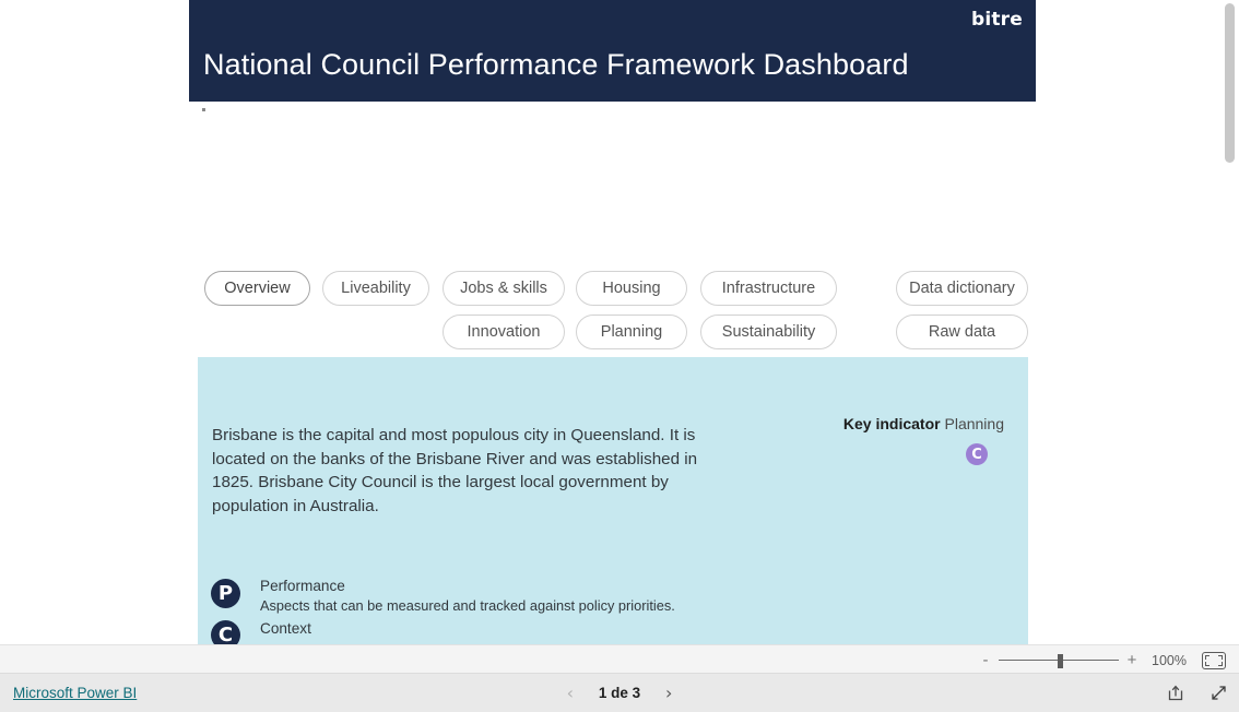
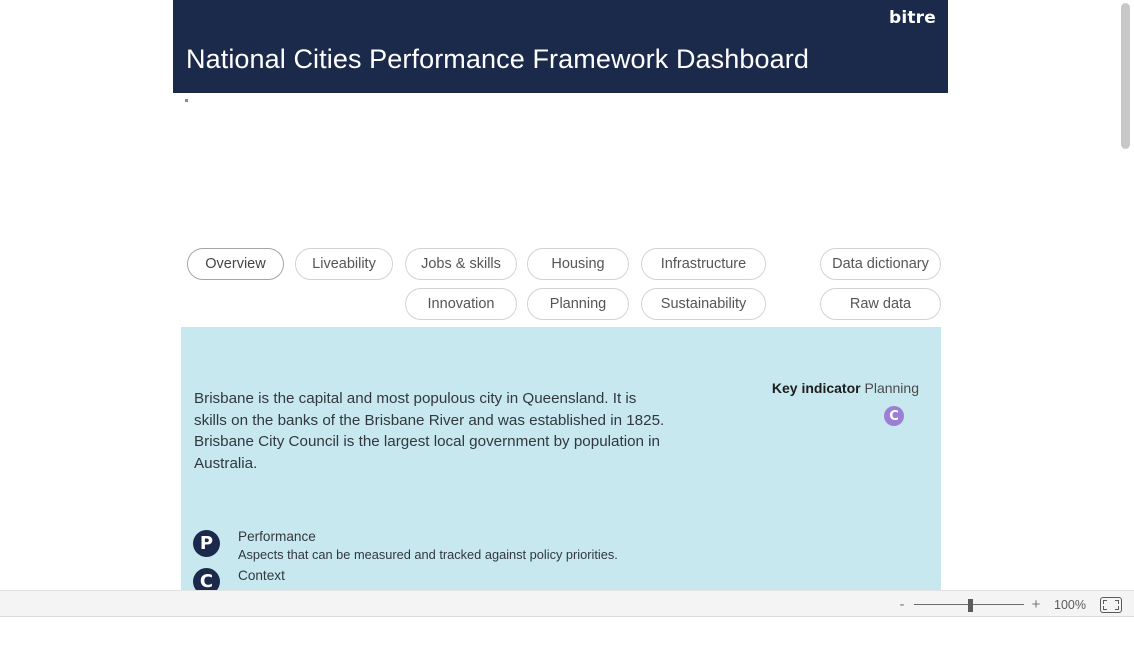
  bitre
- National Council Performance Framework Dashboard
+ National Cities Performance Framework Dashboard
  Overview
  Liveability
  Jobs & skills
  Housing
  Infrastructure
  Data dictionary
  Innovation
  Planning
  Sustainability
  Raw data
- Brisbane is the capital and most populous city in Queensland. It is located on the banks of the Brisbane River and was established in 1825. Brisbane City Council is the largest local government by population in Australia.
+ Brisbane is the capital and most populous city in Queensland. It is skills on the banks of the Brisbane River and was established in 1825. Brisbane City Council is the largest local government by population in Australia.
  Key indicator Planning
  C
  P
  Performance
  Aspects that can be measured and tracked against policy priorities.
  C
  Context
  -
  +
  100%
- Microsoft Power BI
- ‹
- 1 de 3
- ›
